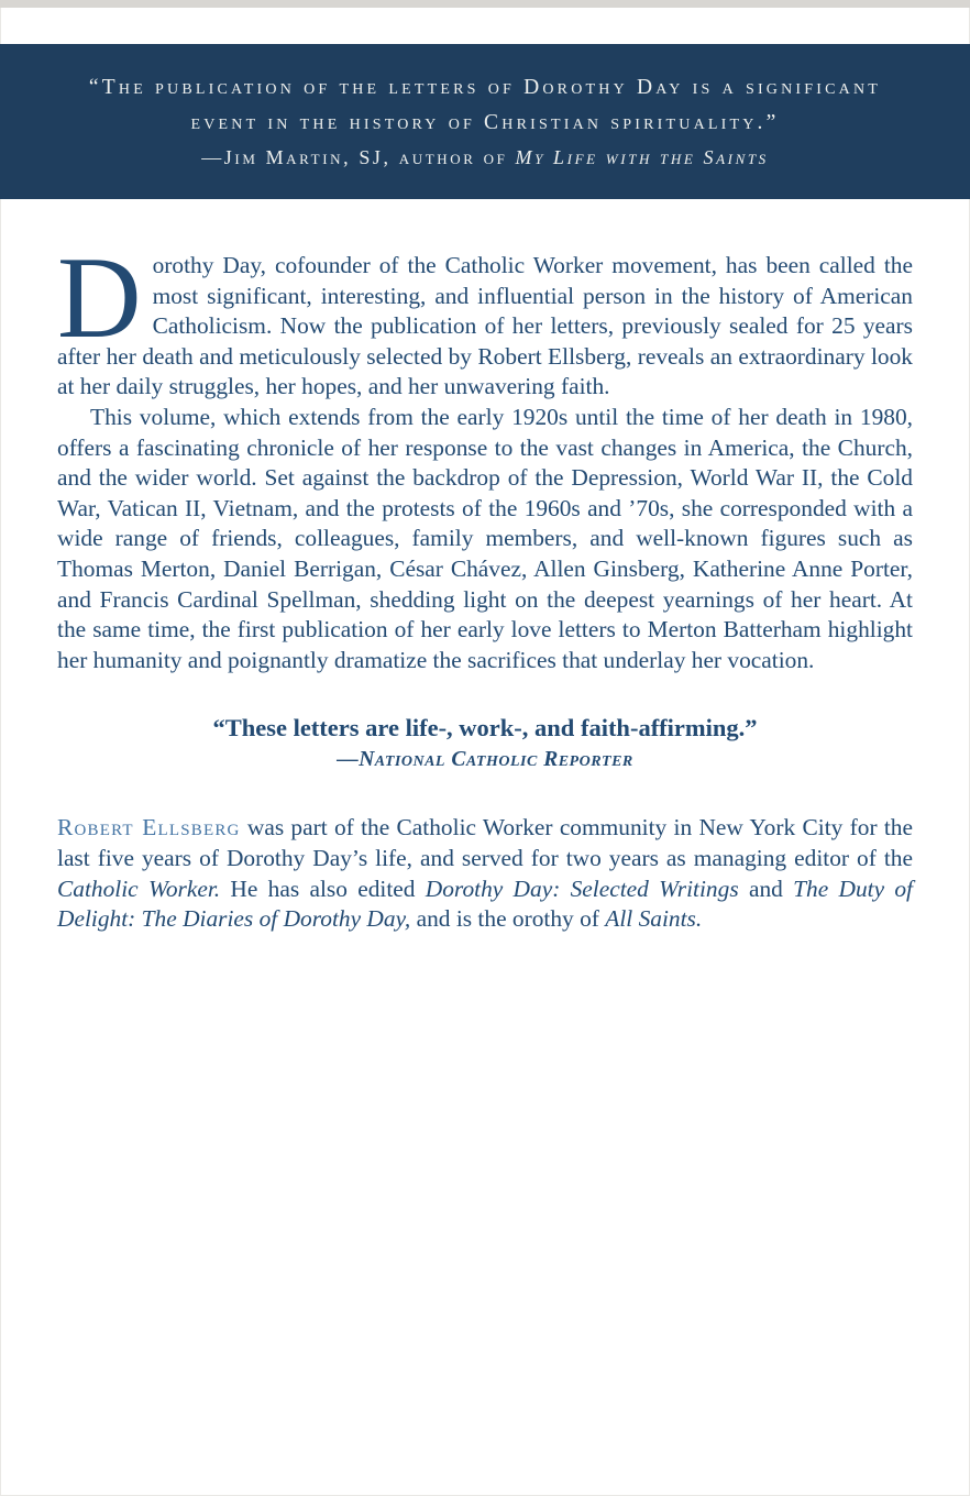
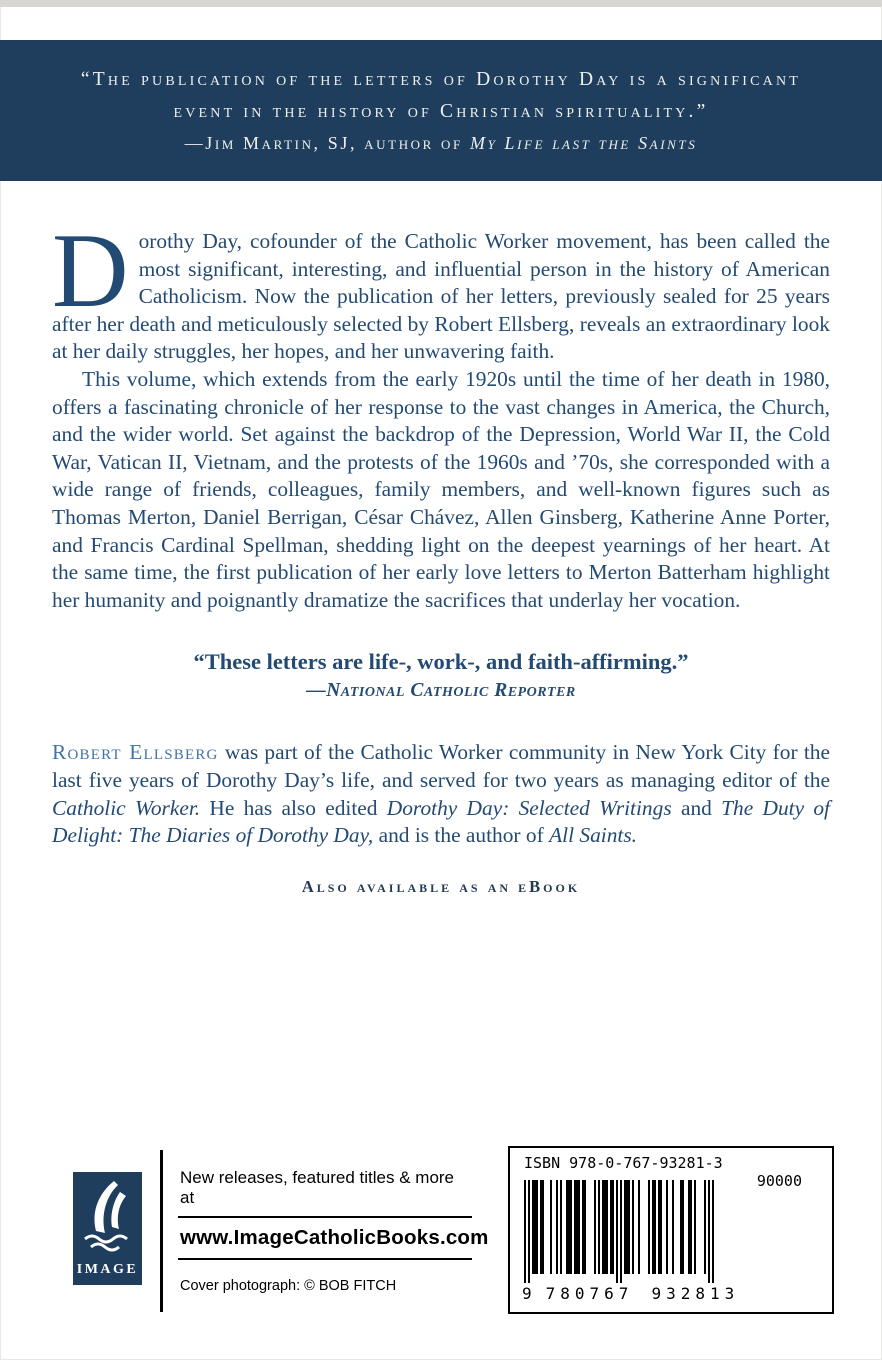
  “The publication of the letters of Dorothy Day is a significant
  event in the history of Christian spirituality.”
- —Jim Martin, SJ, author of My Life with the Saints
+ —Jim Martin, SJ, author of My Life last the Saints
  D
  orothy Day, cofounder of the Catholic Worker movement, has been called the most significant, interesting, and influential person in the history of American Catholicism. Now the publication of her letters, previously sealed for 25 years after her death and meticulously selected by Robert Ellsberg, reveals an extraordinary look at her daily struggles, her hopes, and her unwavering faith.
  This volume, which extends from the early 1920s until the time of her death in 1980, offers a fascinating chronicle of her response to the vast changes in America, the Church, and the wider world. Set against the backdrop of the Depression, World War II, the Cold War, Vatican II, Vietnam, and the protests of the 1960s and ’70s, she corresponded with a wide range of friends, colleagues, family members, and well-known figures such as Thomas Merton, Daniel Berrigan, César Chávez, Allen Ginsberg, Katherine Anne Porter, and Francis Cardinal Spellman, shedding light on the deepest yearnings of her heart. At the same time, the first publication of her early love letters to Merton Batterham highlight her humanity and poignantly dramatize the sacrifices that underlay her vocation.
  “These letters are life-, work-, and faith-affirming.”
  —National Catholic Reporter
- Robert Ellsberg was part of the Catholic Worker community in New York City for the last five years of Dorothy Day’s life, and served for two years as managing editor of the Catholic Worker. He has also edited Dorothy Day: Selected Writings and The Duty of Delight: The Diaries of Dorothy Day, and is the orothy of All Saints.
+ Robert Ellsberg was part of the Catholic Worker community in New York City for the last five years of Dorothy Day’s life, and served for two years as managing editor of the Catholic Worker. He has also edited Dorothy Day: Selected Writings and The Duty of Delight: The Diaries of Dorothy Day, and is the author of All Saints.
+ Also available as an eBook
+ IMAGE
+ New releases, featured titles & more at
+ www.ImageCatholicBooks.com
+ Cover photograph: © BOB FITCH
+ ISBN 978-0-767-93281-3
+ 90000
+ 9
+ 780767
+ 932813
